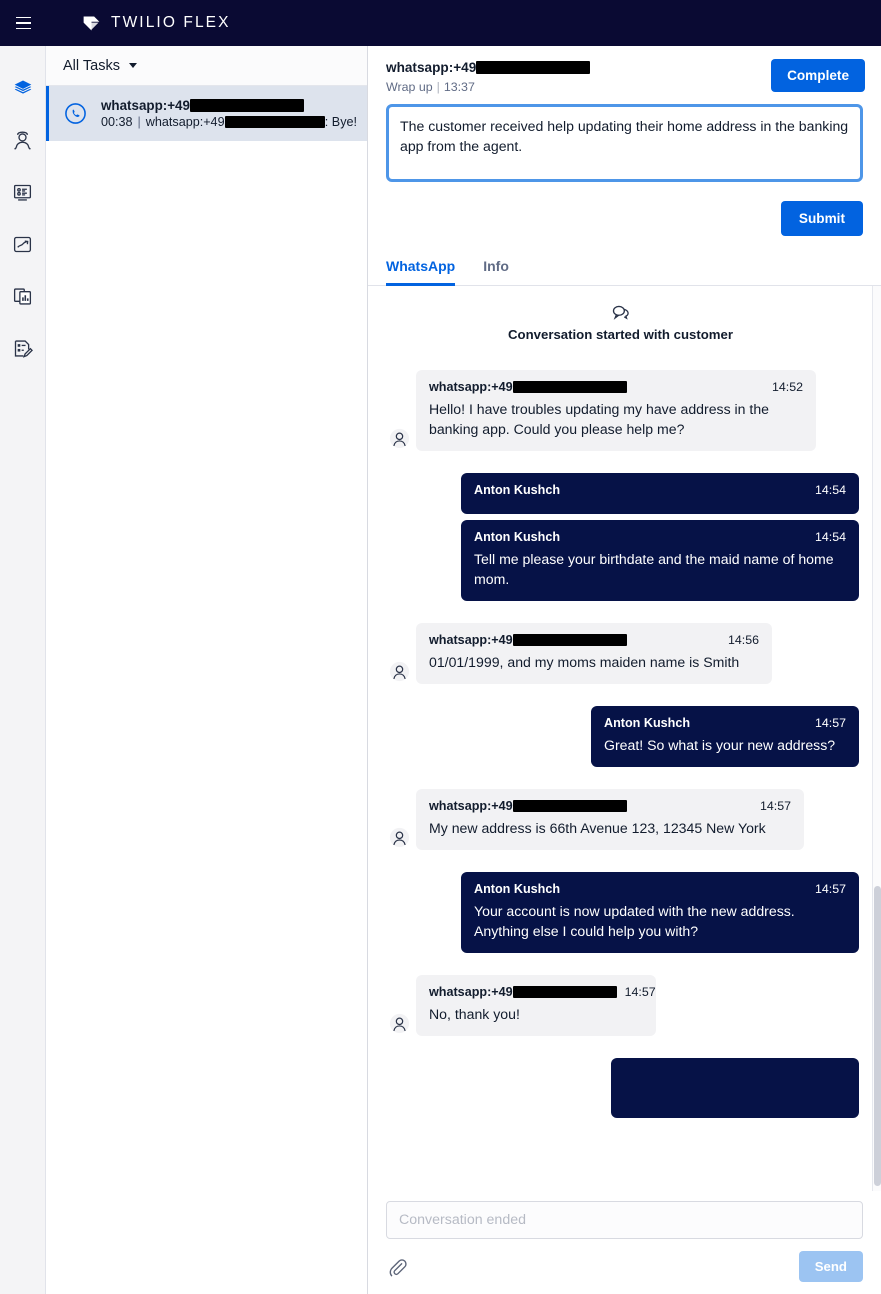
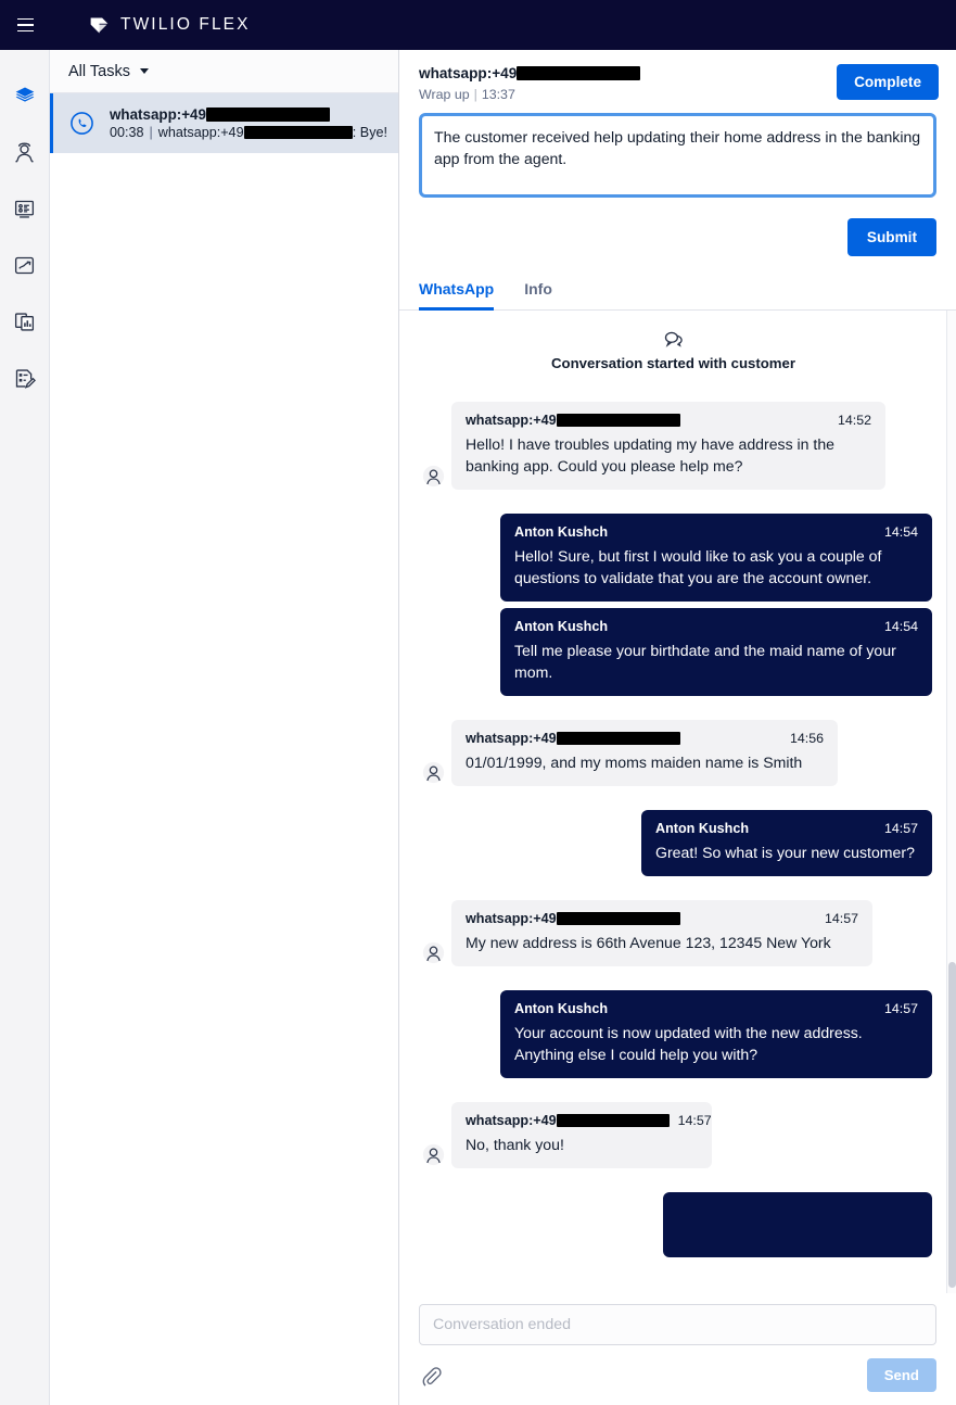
  TWILIO FLEX
  All Tasks
  whatsapp:+49
  00:38
  |
  whatsapp:+49
  : Bye!
  whatsapp:+49
  Wrap up | 13:37
  Complete
  Submit
  WhatsApp
  Info
  Conversation started with customer
  whatsapp:+49
  14:52
  Hello! I have troubles updating my have address in the banking app. Could you please help me?
  Anton Kushch
  14:54
+ Hello! Sure, but first I would like to ask you a couple of questions to validate that you are the account owner.
  Anton Kushch
  14:54
- Tell me please your birthdate and the maid name of home mom.
+ Tell me please your birthdate and the maid name of your mom.
  whatsapp:+49
  14:56
  01/01/1999, and my moms maiden name is Smith
  Anton Kushch
  14:57
- Great! So what is your new address?
+ Great! So what is your new customer?
  whatsapp:+49
  14:57
  My new address is 66th Avenue 123, 12345 New York
  Anton Kushch
  14:57
  Your account is now updated with the new address. Anything else I could help you with?
  whatsapp:+49
  14:57
  No, thank you!
  Conversation ended
  Send
